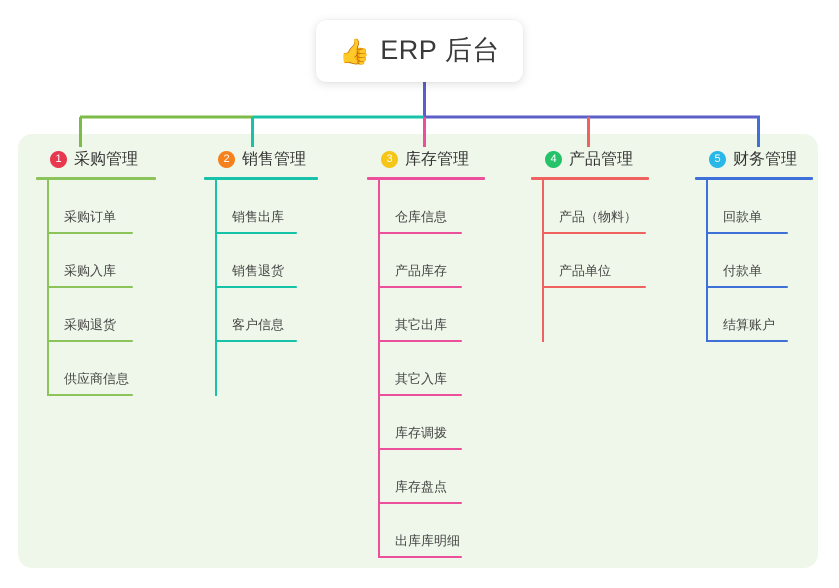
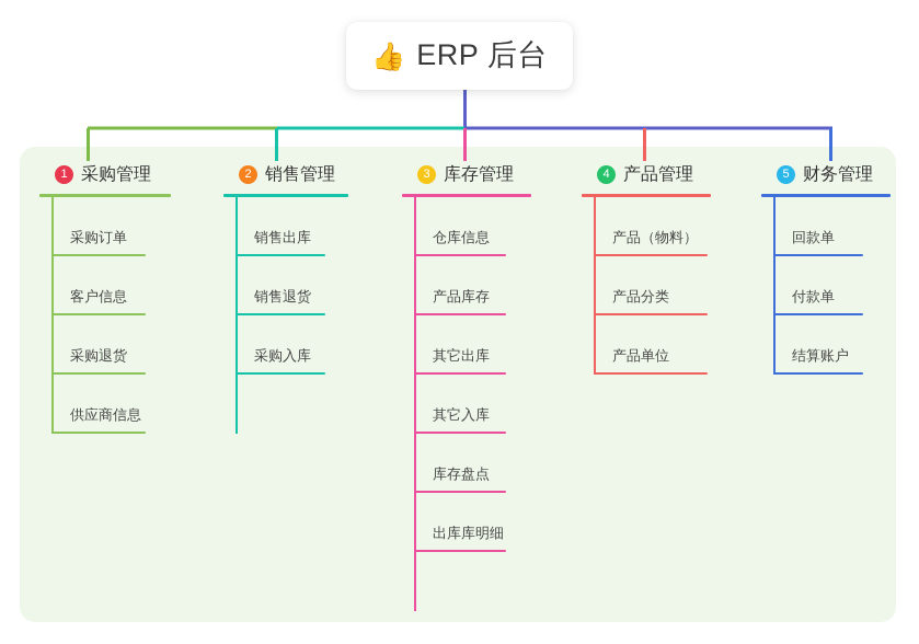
  👍
  ERP 后台
  1
  采购管理
  采购订单
- 采购入库
+ 客户信息
  采购退货
  供应商信息
  2
  销售管理
  销售出库
  销售退货
- 客户信息
+ 采购入库
  3
  库存管理
  仓库信息
  产品库存
  其它出库
  其它入库
- 库存调拨
  库存盘点
  出库库明细
  4
  产品管理
  产品（物料）
+ 产品分类
  产品单位
  5
  财务管理
  回款单
  付款单
  结算账户
